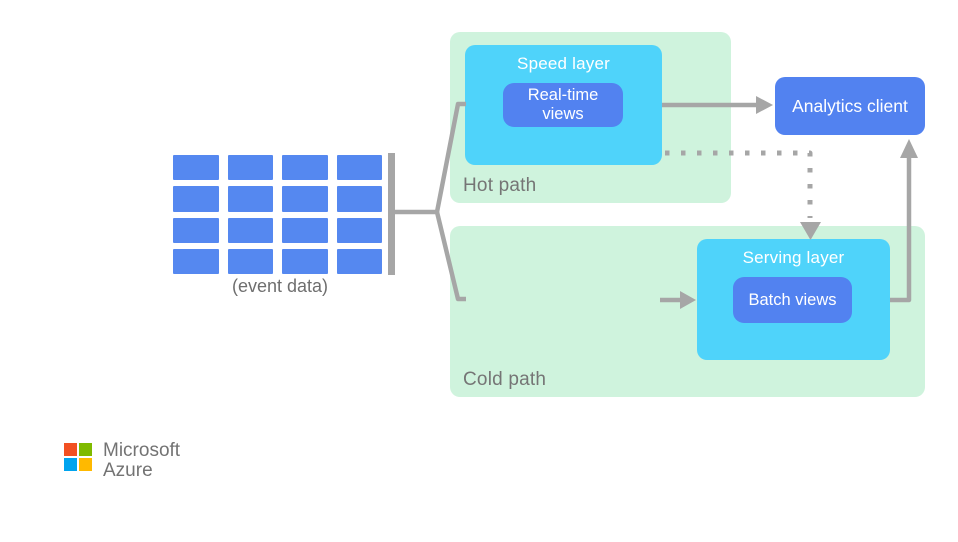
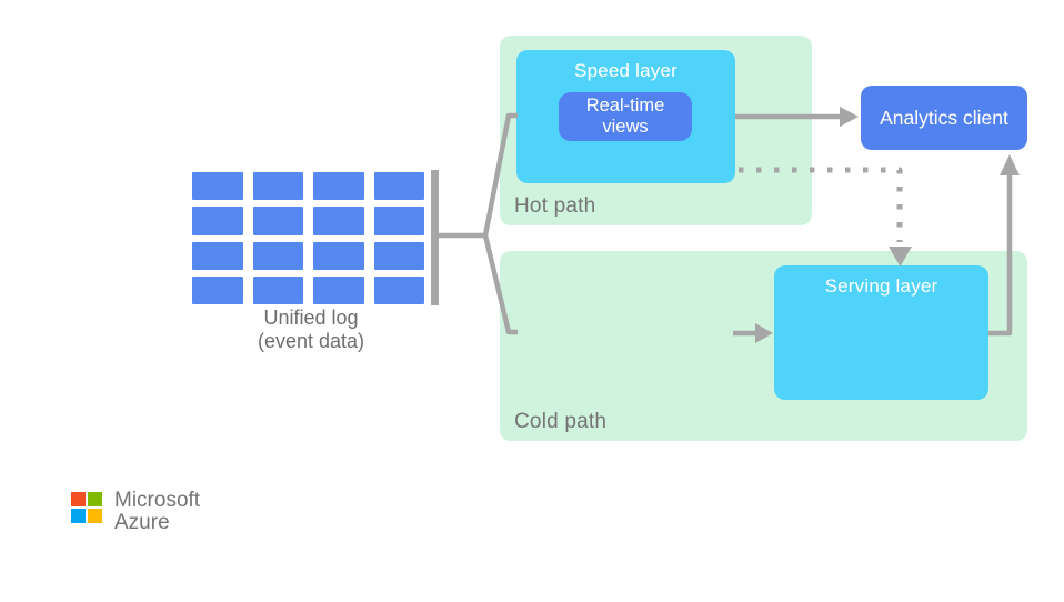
  Hot path
  Cold path
+ Unified log
  (event data)
  Speed layer
  Real-time
  views
  Serving layer
- Batch views
  Analytics client
  Microsoft
  Azure
